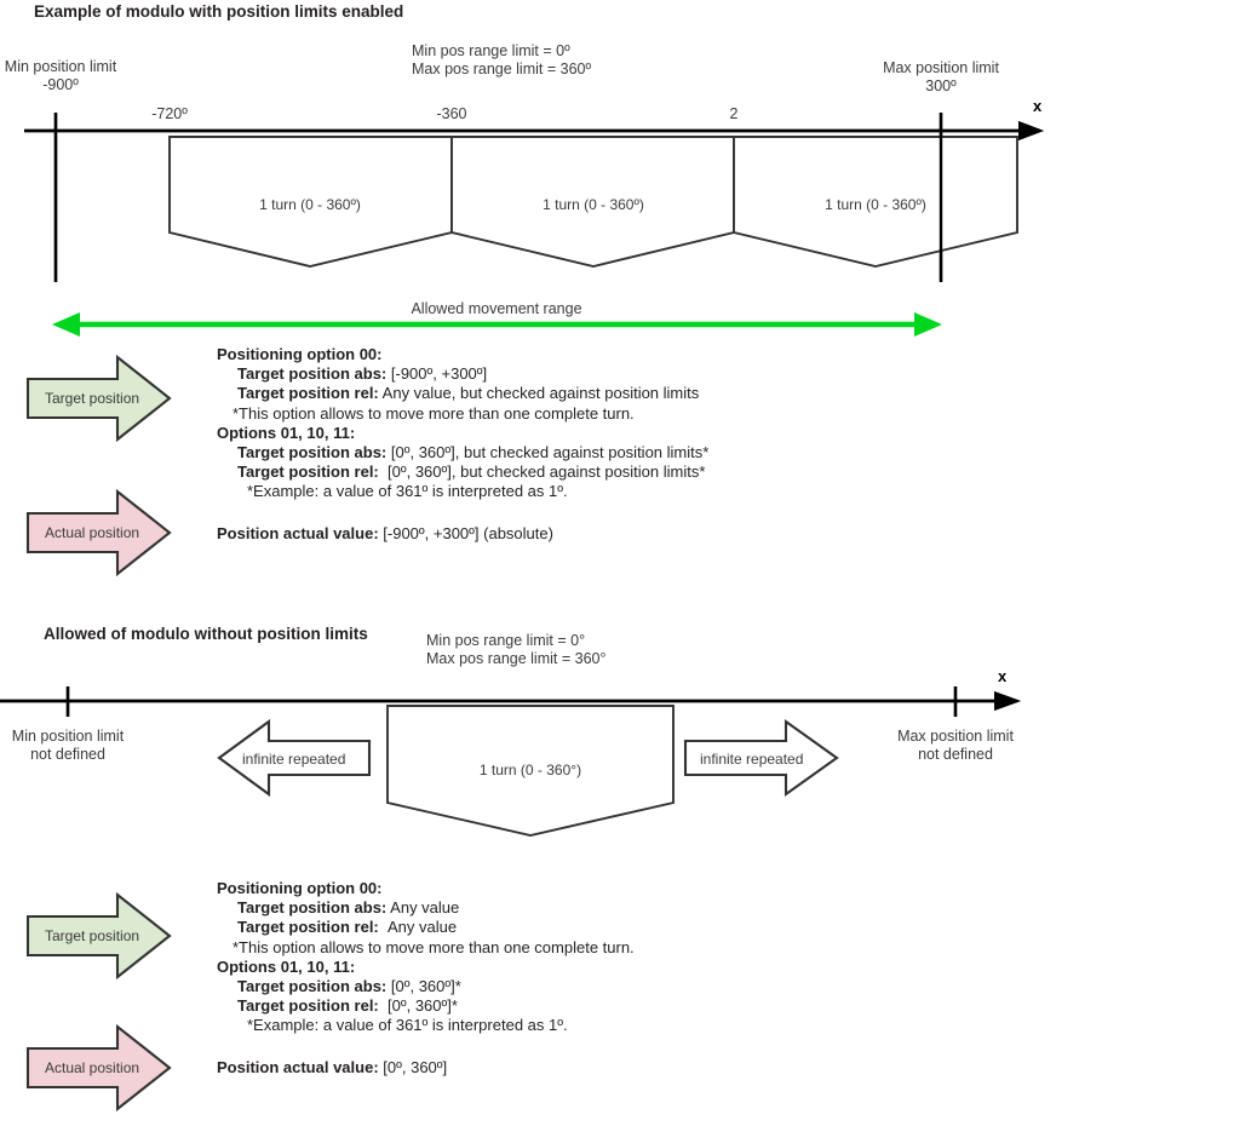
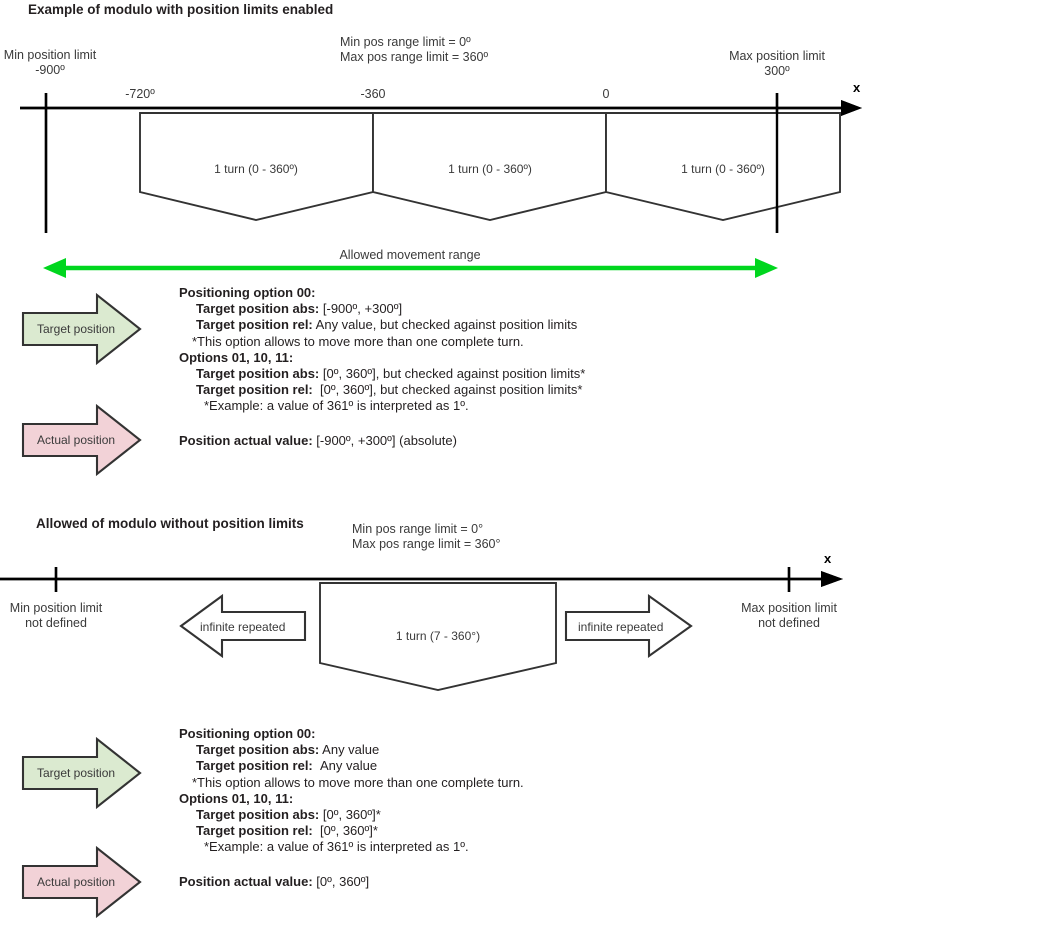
  Example of modulo with position limits enabled
  Min position limit
  -900º
  Min pos range limit = 0º
  Max pos range limit = 360º
  Max position limit
  300º
  -720º
  -360
- 2
+ 0
  x
  1 turn (0 - 360º)
  1 turn (0 - 360º)
  1 turn (0 - 360º)
  Allowed movement range
  Target position
  Actual position
  Positioning option 00:
  Target position abs: [-900º, +300º]
  Target position rel: Any value, but checked against position limits
  *This option allows to move more than one complete turn.
  Options 01, 10, 11:
  Target position abs: [0º, 360º], but checked against position limits*
  Target position rel: [0º, 360º], but checked against position limits*
  *Example: a value of 361º is interpreted as 1º.
  Position actual value: [-900º, +300º] (absolute)
  Allowed of modulo without position limits
  Min pos range limit = 0°
  Max pos range limit = 360°
  x
  Min position limit
  not defined
  Max position limit
  not defined
- 1 turn (0 - 360°)
+ 1 turn (7 - 360°)
  infinite repeated
  infinite repeated
  Target position
  Actual position
  Positioning option 00:
  Target position abs: Any value
  Target position rel: Any value
  *This option allows to move more than one complete turn.
  Options 01, 10, 11:
  Target position abs: [0º, 360º]*
  Target position rel: [0º, 360º]*
  *Example: a value of 361º is interpreted as 1º.
  Position actual value: [0º, 360º]
